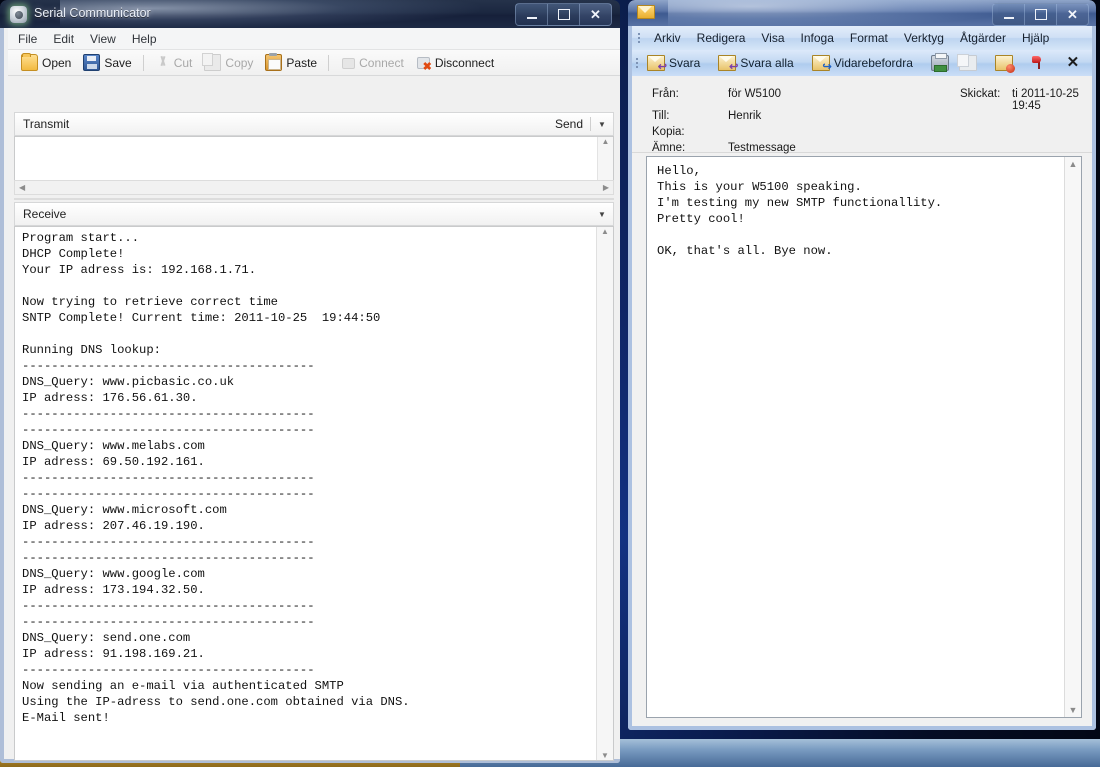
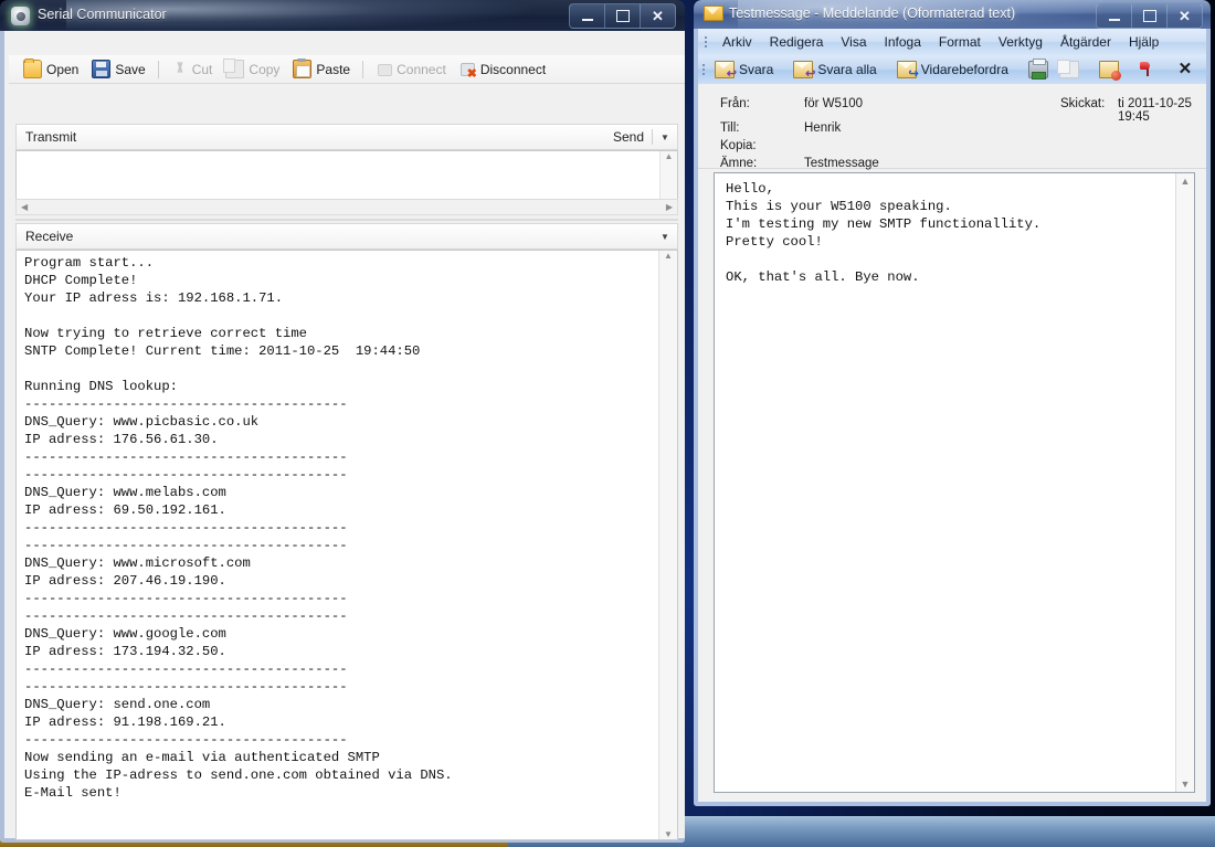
  Serial Communicator
  ✕
- File
- Edit
- View
- Help
  Open
  Save
  Cut
  Copy
  Paste
  Connect
  Disconnect
  Transmit
  Send
  ▼
  ▲
  ◀
  ▶
  Receive
  ▼
  Program start...
  DHCP Complete!
  Your IP adress is: 192.168.1.71.
  Now trying to retrieve correct time
  SNTP Complete! Current time: 2011-10-25 19:44:50
  Running DNS lookup:
  ----------------------------------------
  DNS_Query: www.picbasic.co.uk
  IP adress: 176.56.61.30.
  ----------------------------------------
  ----------------------------------------
  DNS_Query: www.melabs.com
  IP adress: 69.50.192.161.
  ----------------------------------------
  ----------------------------------------
  DNS_Query: www.microsoft.com
  IP adress: 207.46.19.190.
  ----------------------------------------
  ----------------------------------------
  DNS_Query: www.google.com
  IP adress: 173.194.32.50.
  ----------------------------------------
  ----------------------------------------
  DNS_Query: send.one.com
  IP adress: 91.198.169.21.
  ----------------------------------------
  Now sending an e-mail via authenticated SMTP
  Using the IP-adress to send.one.com obtained via DNS.
  E-Mail sent!
  ▲
  ▼
+ Testmessage - Meddelande (Oformaterad text)
  ✕
  Arkiv
  Redigera
  Visa
  Infoga
  Format
  Verktyg
  Åtgärder
  Hjälp
  ↩
  Svara
  ↩
  Svara alla
  ↪
  Vidarebefordra
  ✕
  Från:
  för W5100
  Skickat:
  ti 2011-10-25 19:45
  Till:
  Henrik
  Kopia:
  Ämne:
  Testmessage
  Hello,
  This is your W5100 speaking.
  I'm testing my new SMTP functionallity.
  Pretty cool!
  OK, that's all. Bye now.
  ▲
  ▼
